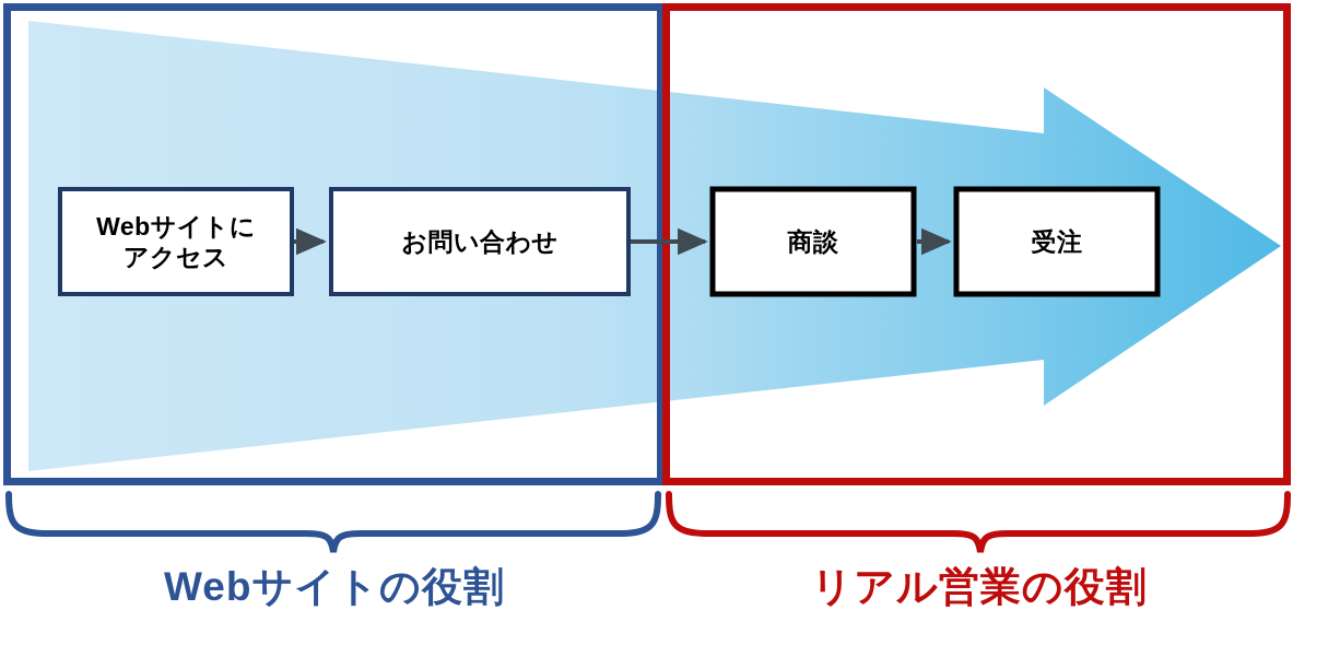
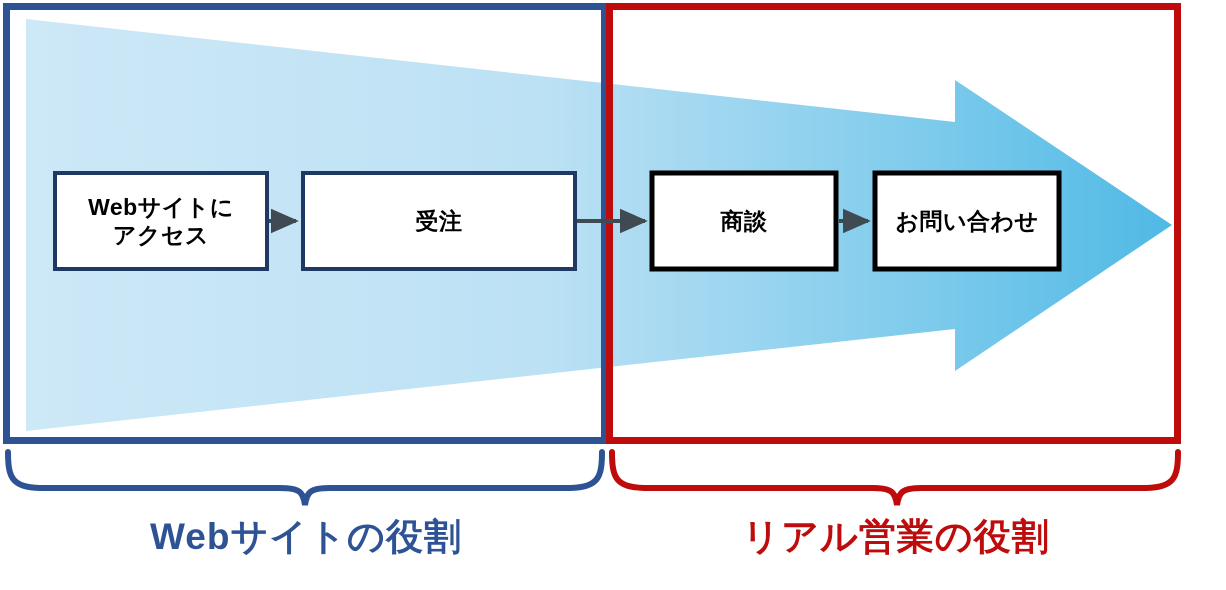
  Webサイトに
  アクセス
- お問い合わせ
+ 受注
  商談
- 受注
+ お問い合わせ
  Webサイトの役割
  リアル営業の役割
